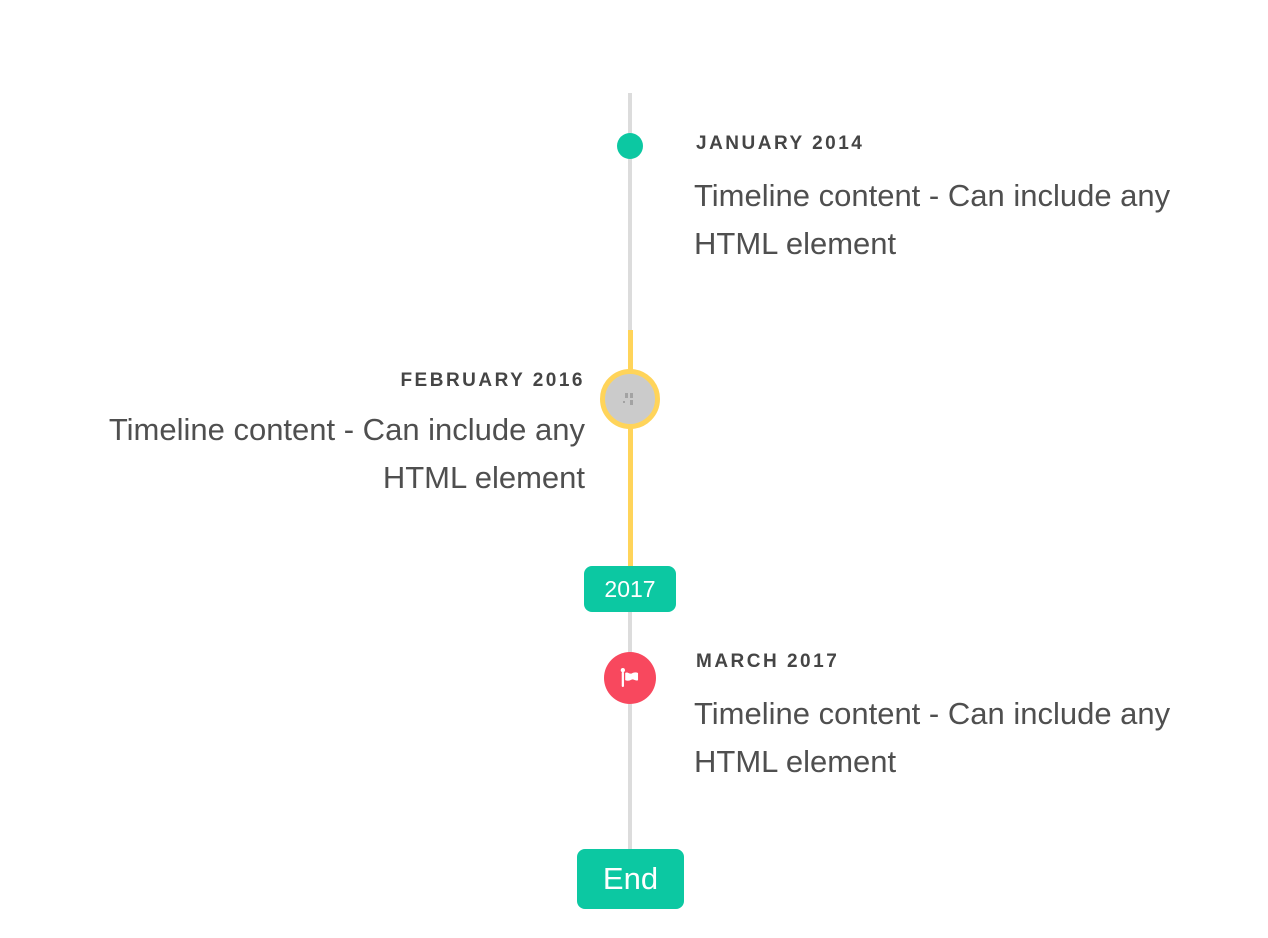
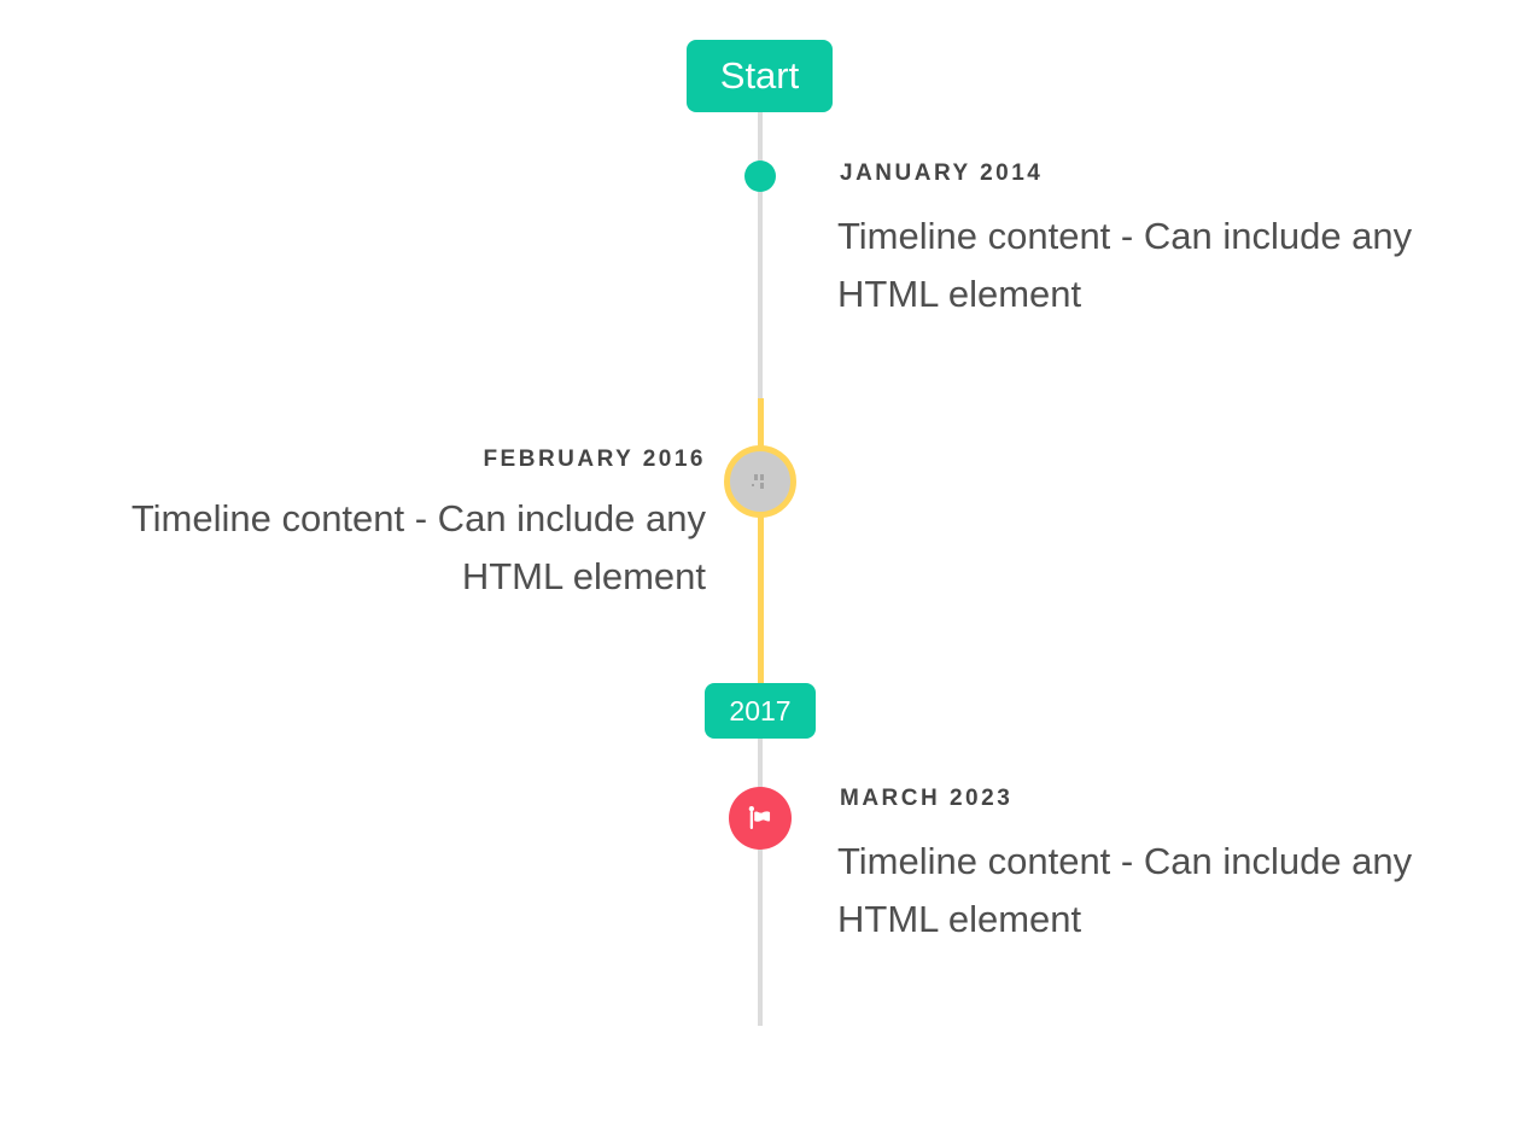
+ Start
  JANUARY 2014
  Timeline content - Can include any HTML element
  FEBRUARY 2016
  Timeline content - Can include any HTML element
  2017
- MARCH 2017
+ MARCH 2023
  Timeline content - Can include any HTML element
- End
